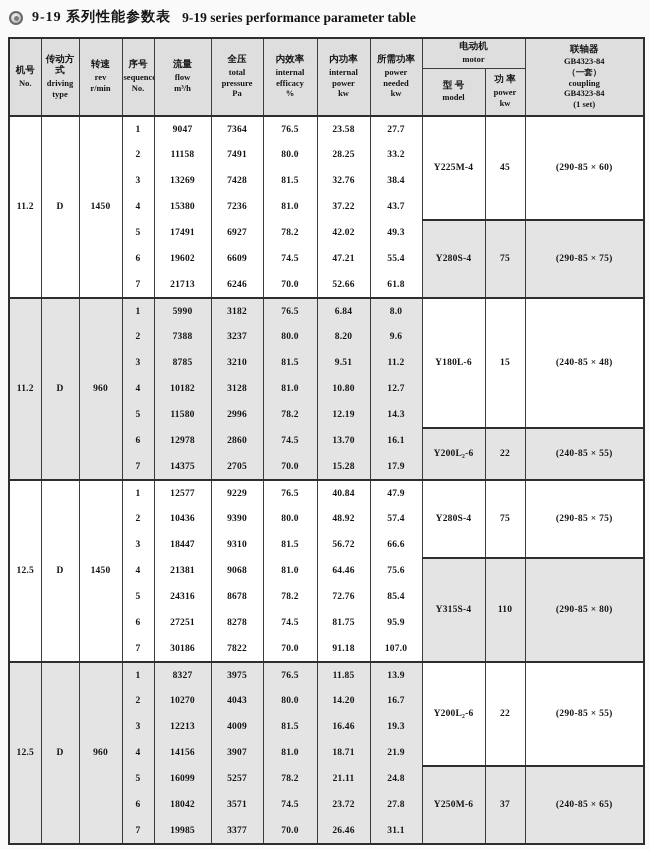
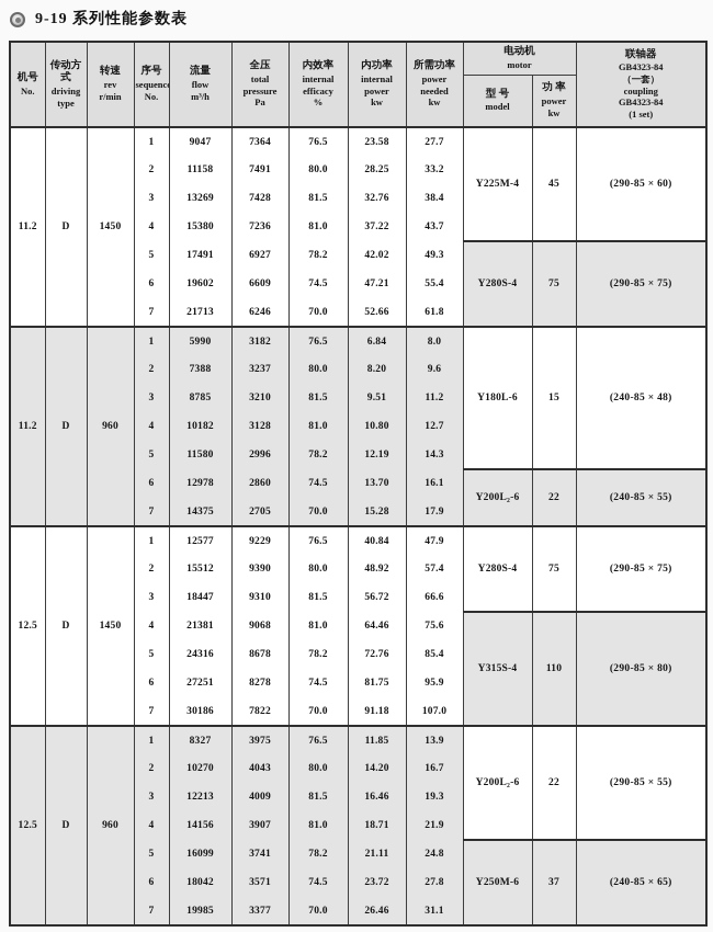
  9-19 系列性能参数表
- 9-19 series performance parameter table
  机号 No.	传动方式 driving type	转速 rev r/min	序号 sequenc No.	流量 flow m³/h	全压 total pressure Pa	内效率 internal efficacy %	内功率 internal power kw	所需功率 power needed kw	电动机 motor	联轴器 GB4323-84 （一套） coupling GB4323-84 (1 set)
  型 号 model	功 率 power kw
  11.2	D	1450	1	9047	7364	76.5	23.58	27.7	Y225M-4	45	(290-85 × 60)
  2	11158	7491	80.0	28.25	33.2
  3	13269	7428	81.5	32.76	38.4
  4	15380	7236	81.0	37.22	43.7
  5	17491	6927	78.2	42.02	49.3	Y280S-4	75	(290-85 × 75)
  6	19602	6609	74.5	47.21	55.4
  7	21713	6246	70.0	52.66	61.8
  11.2	D	960	1	5990	3182	76.5	6.84	8.0	Y180L-6	15	(240-85 × 48)
  2	7388	3237	80.0	8.20	9.6
  3	8785	3210	81.5	9.51	11.2
  4	10182	3128	81.0	10.80	12.7
  5	11580	2996	78.2	12.19	14.3
  6	12978	2860	74.5	13.70	16.1	Y200L₂-6	22	(240-85 × 55)
  7	14375	2705	70.0	15.28	17.9
  12.5	D	1450	1	12577	9229	76.5	40.84	47.9	Y280S-4	75	(290-85 × 75)
- 2	10436	9390	80.0	48.92	57.4
+ 2	15512	9390	80.0	48.92	57.4
  3	18447	9310	81.5	56.72	66.6
  4	21381	9068	81.0	64.46	75.6	Y315S-4	110	(290-85 × 80)
  5	24316	8678	78.2	72.76	85.4
  6	27251	8278	74.5	81.75	95.9
  7	30186	7822	70.0	91.18	107.0
  12.5	D	960	1	8327	3975	76.5	11.85	13.9	Y200L₂-6	22	(290-85 × 55)
  2	10270	4043	80.0	14.20	16.7
  3	12213	4009	81.5	16.46	19.3
  4	14156	3907	81.0	18.71	21.9
- 5	16099	5257	78.2	21.11	24.8	Y250M-6	37	(240-85 × 65)
+ 5	16099	3741	78.2	21.11	24.8	Y250M-6	37	(240-85 × 65)
  6	18042	3571	74.5	23.72	27.8
  7	19985	3377	70.0	26.46	31.1
